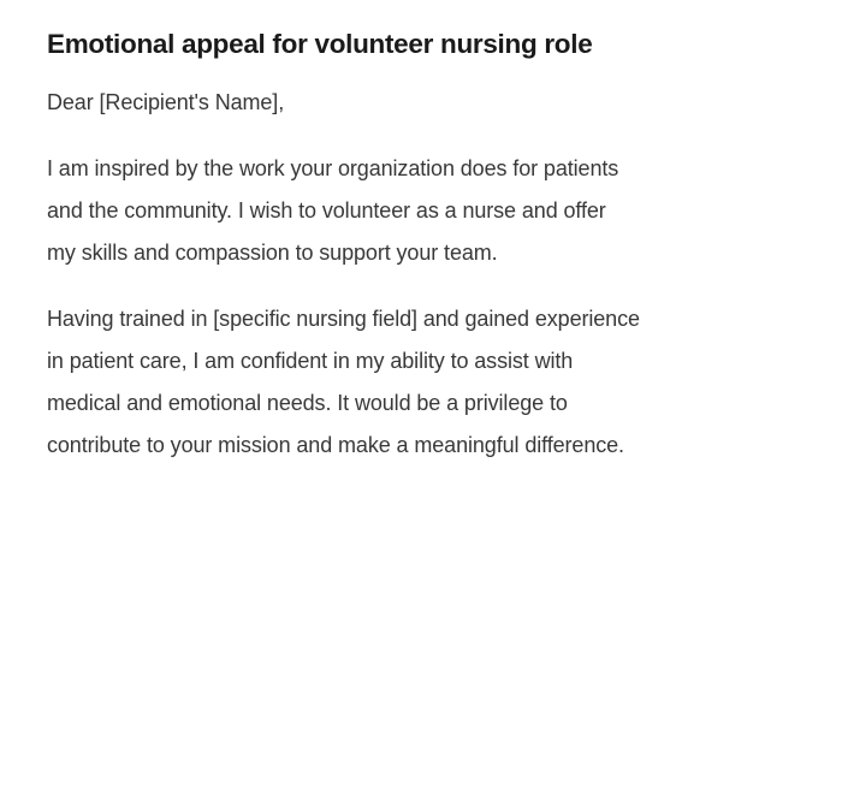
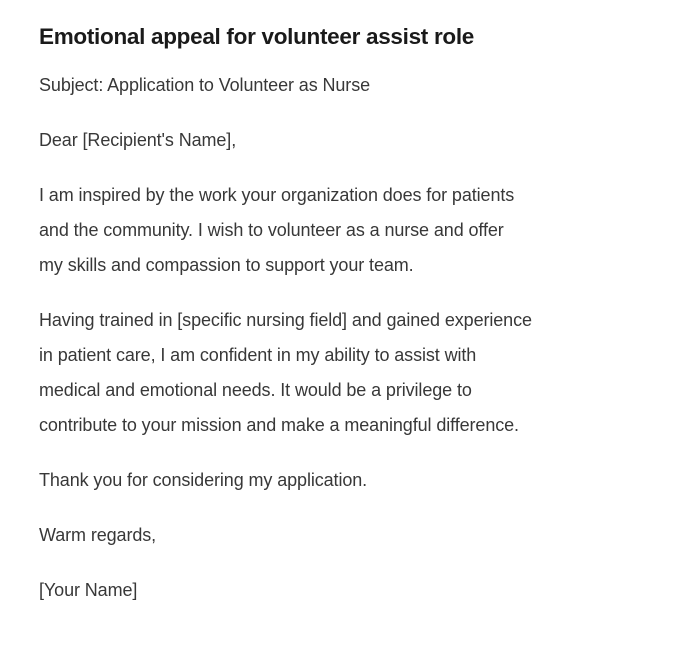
- Emotional appeal for volunteer nursing role
+ Emotional appeal for volunteer assist role
+ Subject: Application to Volunteer as Nurse
  Dear [Recipient's Name],
  I am inspired by the work your organization does for patients
  and the community. I wish to volunteer as a nurse and offer
  my skills and compassion to support your team.
  Having trained in [specific nursing field] and gained experience
  in patient care, I am confident in my ability to assist with
  medical and emotional needs. It would be a privilege to
  contribute to your mission and make a meaningful difference.
+ Thank you for considering my application.
+ Warm regards,
+ [Your Name]
